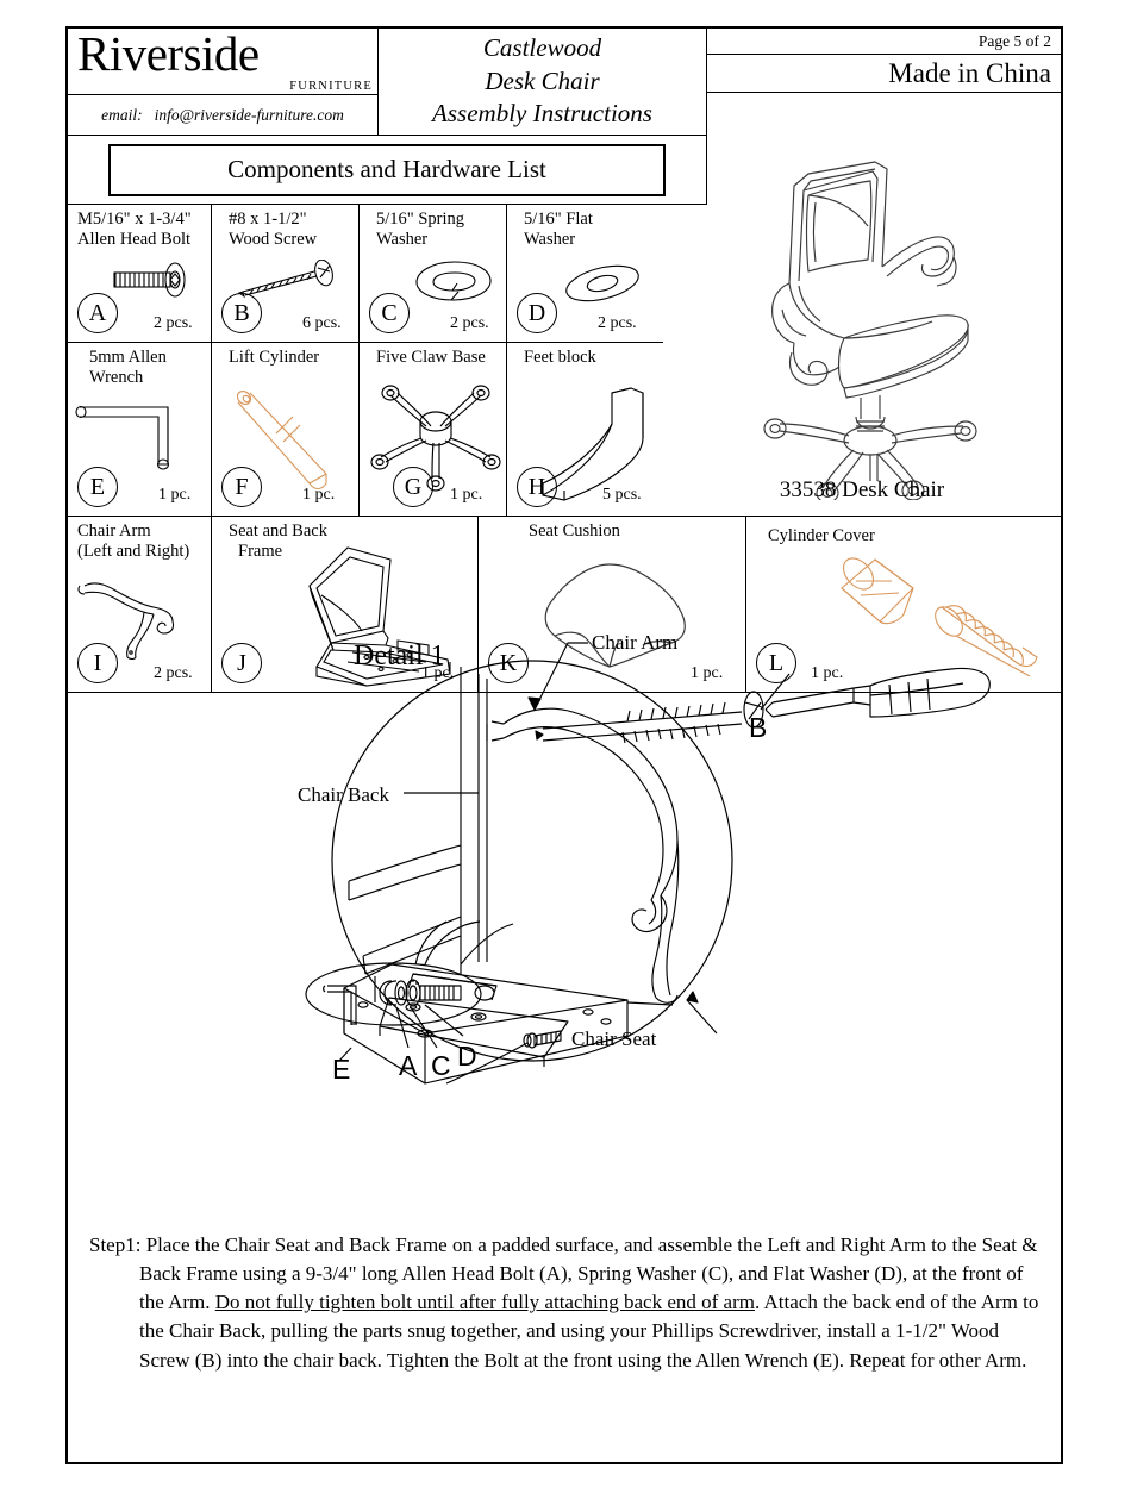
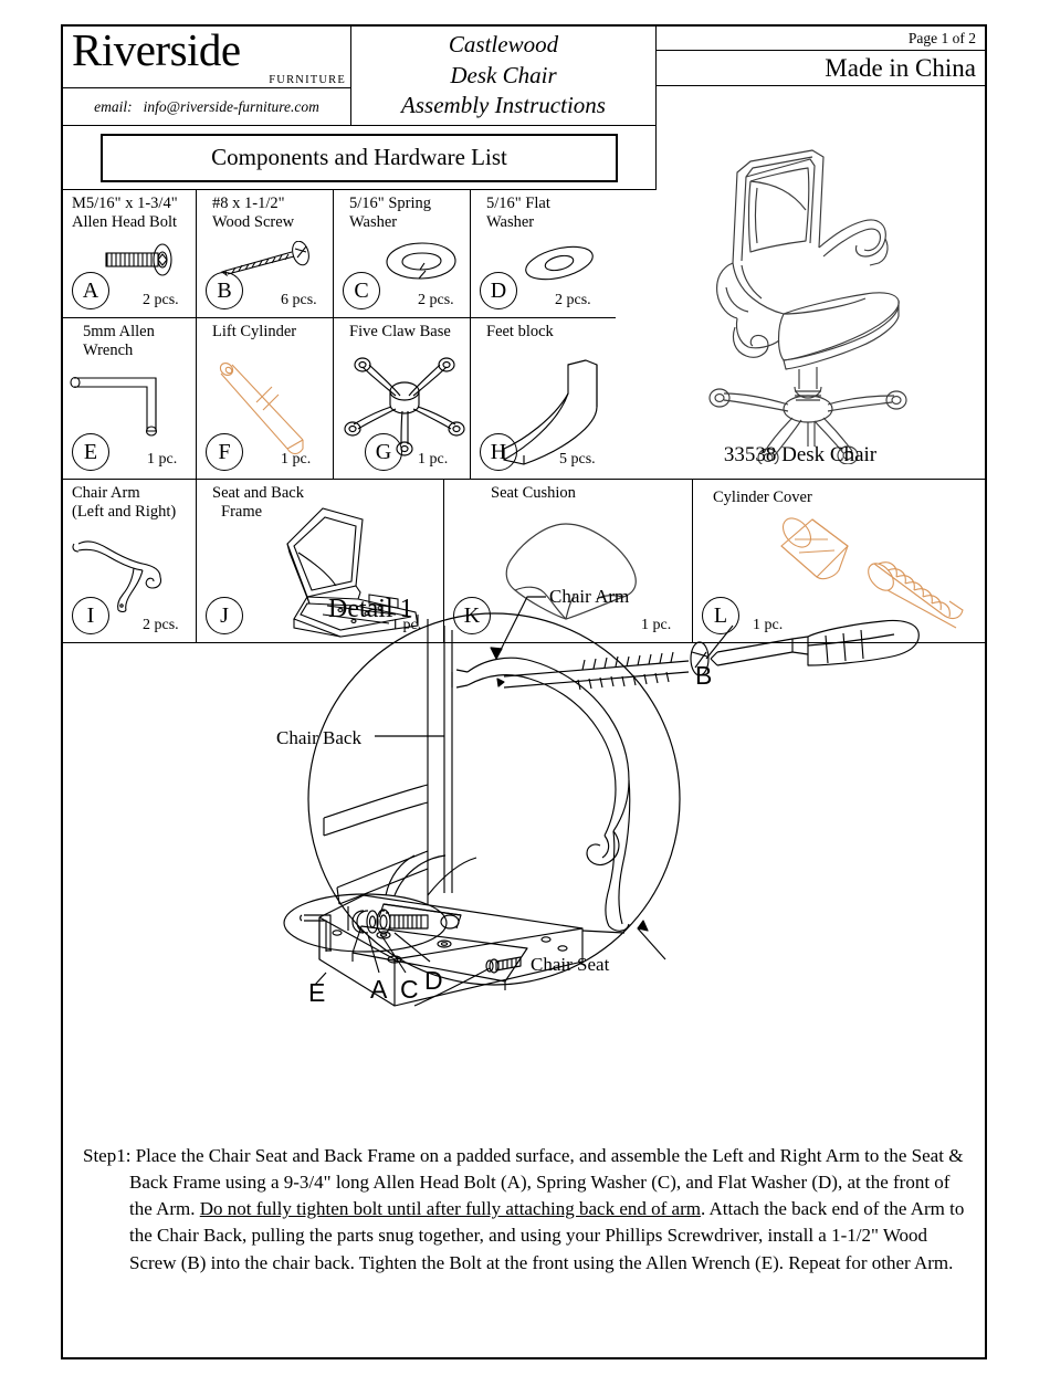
  Riverside
  FURNITURE
  email:
  info@riverside-furniture.com
  Castlewood
  Desk Chair
  Assembly Instructions
- Page 5 of 2
+ Page 1 of 2
  Made in China
  Components and Hardware List
  M5/16" x 1-3/4"
  Allen Head Bolt
  A
  2 pcs.
  #8 x 1-1/2"
  Wood Screw
  B
  6 pcs.
  5/16" Spring
  Washer
  C
  2 pcs.
  5/16" Flat
  Washer
  D
  2 pcs.
  5mm Allen
  Wrench
  E
  1 pc.
  Lift Cylinder
  F
  1 pc.
  Five Claw Base
  G
  1 pc.
  Feet block
  H
  5 pcs.
  33538 Desk Chair
  Chair Arm
  (Left and Right)
  I
  2 pcs.
  Seat and Back
  Frame
  J
  1 pc.
  Seat Cushion
  1 pc.
  Cylinder Cover
  L
  1 pc.
  Detail 1
  Chair Arm
  Chair Back
  Chai Seat
  B
  E
  A
  C
  D
  Step1: Place the Chair Seat and Back Frame on a padded surface, and assemble the Left and Right Arm to the Seat & Back Frame using a 9-3/4" long Allen Head Bolt (A), Spring Washer (C), and Flat Washer (D), at the front of the Arm. Do not fully tighten bolt until after fully attaching back end of arm. Attach the back end of the Arm to the Chair Back, pulling the parts snug together, and using your Phillips Screwdriver, install a 1-1/2" Wood Screw (B) into the chair back. Tighten the Bolt at the front using the Allen Wrench (E). Repeat for other Arm.
